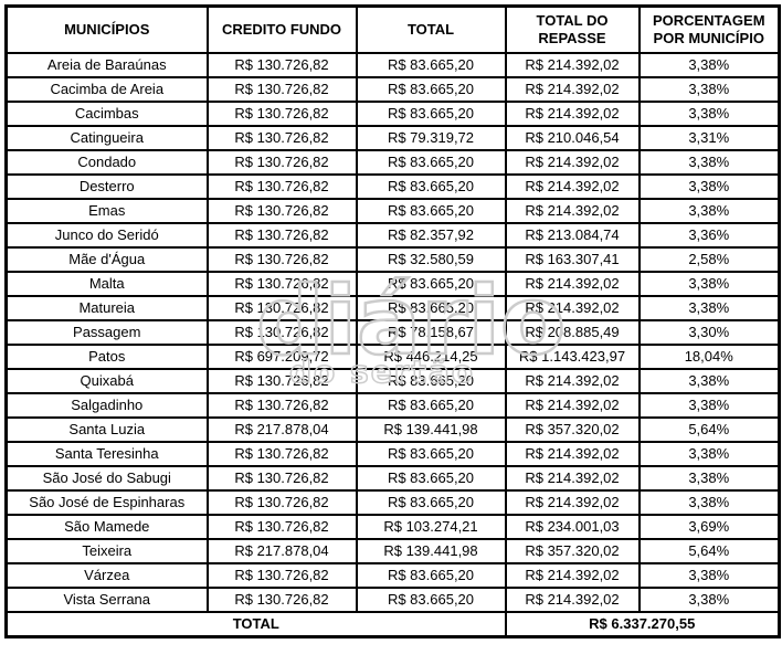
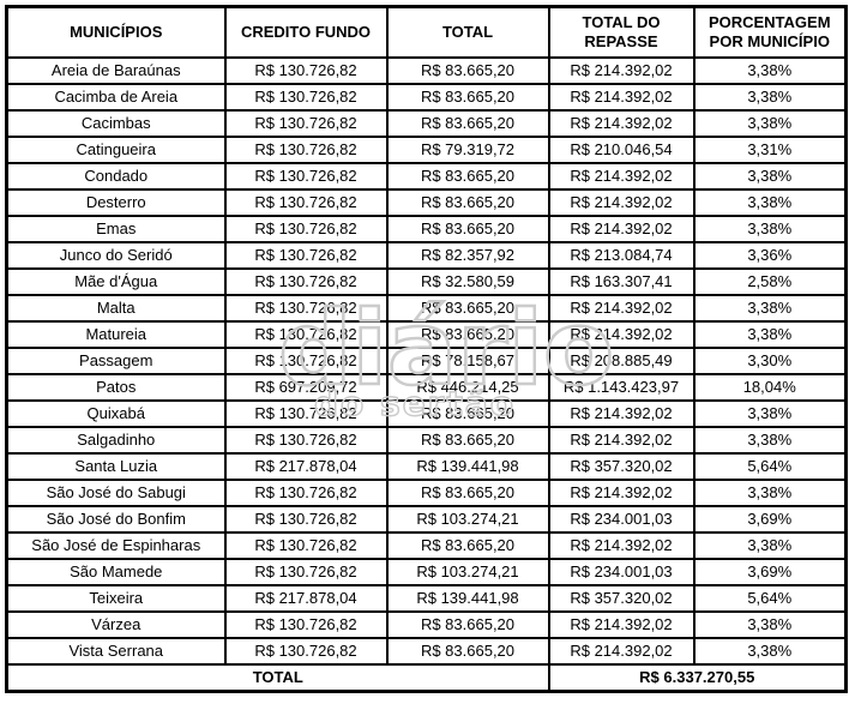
  MUNICÍPIOS	CREDITO FUNDO	TOTAL	TOTAL DO REPASSE	PORCENTAGEM POR MUNICÍPIO
  Areia de Baraúnas	R$ 130.726,82	R$ 83.665,20	R$ 214.392,02	3,38%
  Cacimba de Areia	R$ 130.726,82	R$ 83.665,20	R$ 214.392,02	3,38%
  Cacimbas	R$ 130.726,82	R$ 83.665,20	R$ 214.392,02	3,38%
  Catingueira	R$ 130.726,82	R$ 79.319,72	R$ 210.046,54	3,31%
  Condado	R$ 130.726,82	R$ 83.665,20	R$ 214.392,02	3,38%
  Desterro	R$ 130.726,82	R$ 83.665,20	R$ 214.392,02	3,38%
  Emas	R$ 130.726,82	R$ 83.665,20	R$ 214.392,02	3,38%
  Junco do Seridó	R$ 130.726,82	R$ 82.357,92	R$ 213.084,74	3,36%
  Mãe d'Água	R$ 130.726,82	R$ 32.580,59	R$ 163.307,41	2,58%
  Malta	R$ 130.726,82	R$ 83.665,20	R$ 214.392,02	3,38%
  Matureia	R$ 130.726,82	R$ 83.665,20	R$ 214.392,02	3,38%
  Passagem	R$ 130.726,82	R$ 78.158,67	R$ 208.885,49	3,30%
  Patos	R$ 697.209,72	R$ 446.214,25	R$ 1.143.423,97	18,04%
  Quixabá	R$ 130.726,82	R$ 83.665,20	R$ 214.392,02	3,38%
  Salgadinho	R$ 130.726,82	R$ 83.665,20	R$ 214.392,02	3,38%
  Santa Luzia	R$ 217.878,04	R$ 139.441,98	R$ 357.320,02	5,64%
- Santa Teresinha	R$ 130.726,82	R$ 83.665,20	R$ 214.392,02	3,38%
  São José do Sabugi	R$ 130.726,82	R$ 83.665,20	R$ 214.392,02	3,38%
+ São José do Bonfim	R$ 130.726,82	R$ 103.274,21	R$ 234.001,03	3,69%
  São José de Espinharas	R$ 130.726,82	R$ 83.665,20	R$ 214.392,02	3,38%
  São Mamede	R$ 130.726,82	R$ 103.274,21	R$ 234.001,03	3,69%
  Teixeira	R$ 217.878,04	R$ 139.441,98	R$ 357.320,02	5,64%
  Várzea	R$ 130.726,82	R$ 83.665,20	R$ 214.392,02	3,38%
  Vista Serrana	R$ 130.726,82	R$ 83.665,20	R$ 214.392,02	3,38%
  TOTAL	R$ 6.337.270,55
  diário
  do sertão
